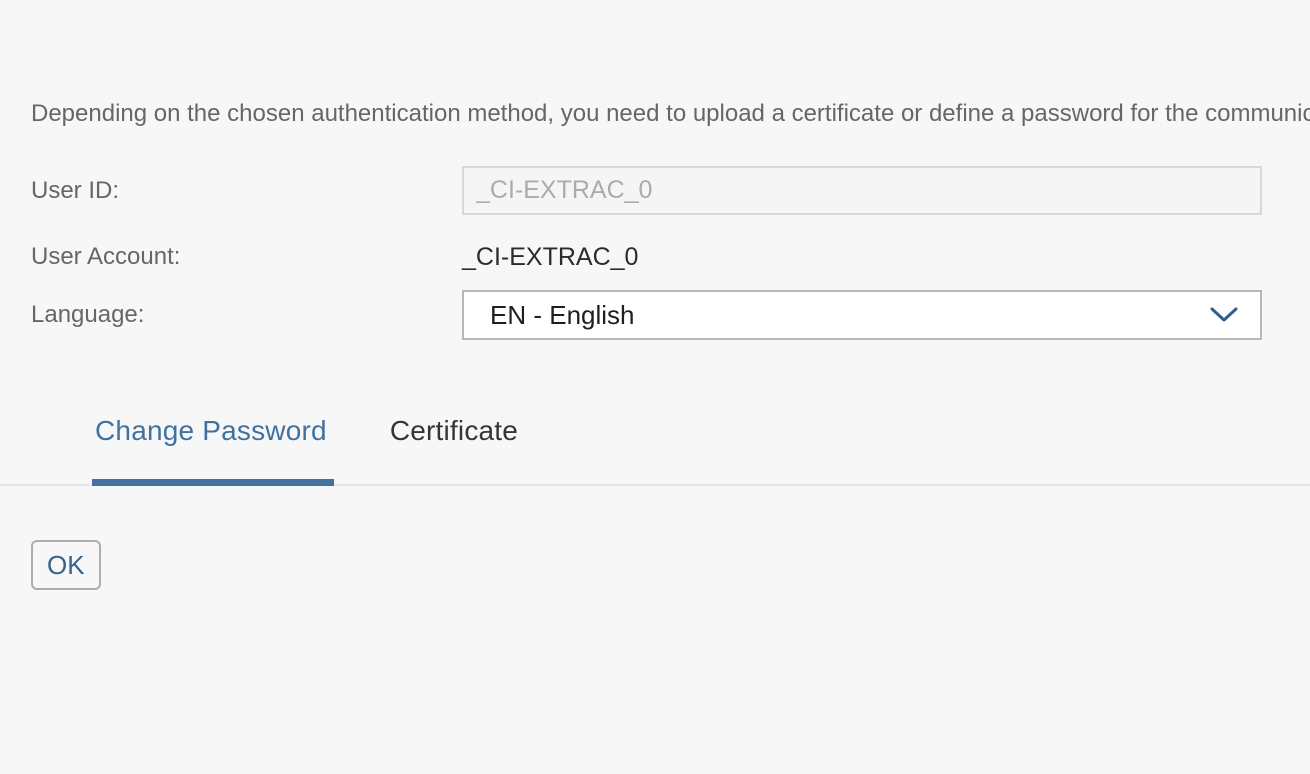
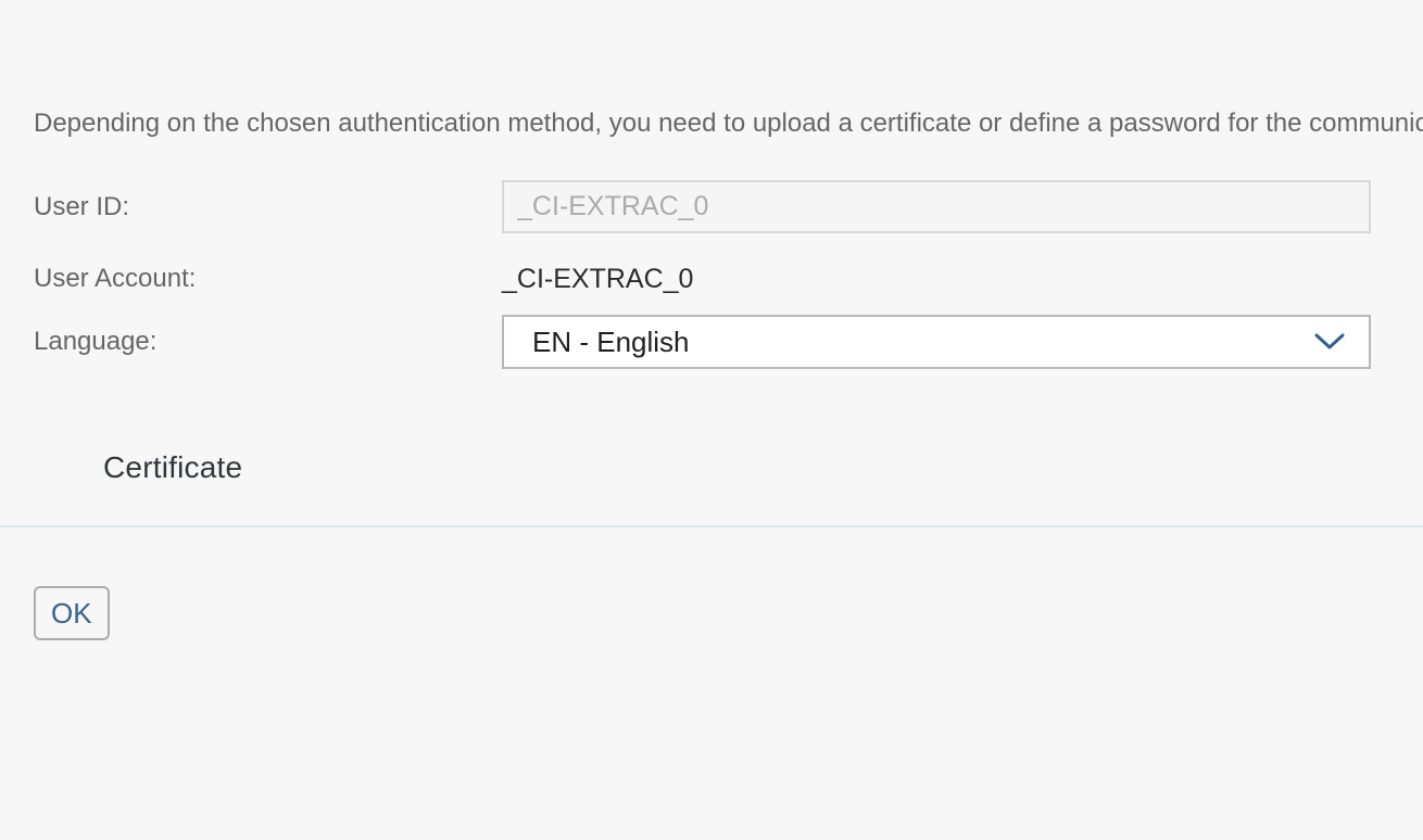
  Depending on the chosen authentication method, you need to upload a certificate or define a password for the communic
  User ID:
  _CI-EXTRAC_0
  User Account:
  _CI-EXTRAC_0
  Language:
  EN - English
- Change Password
  Certificate
  OK
